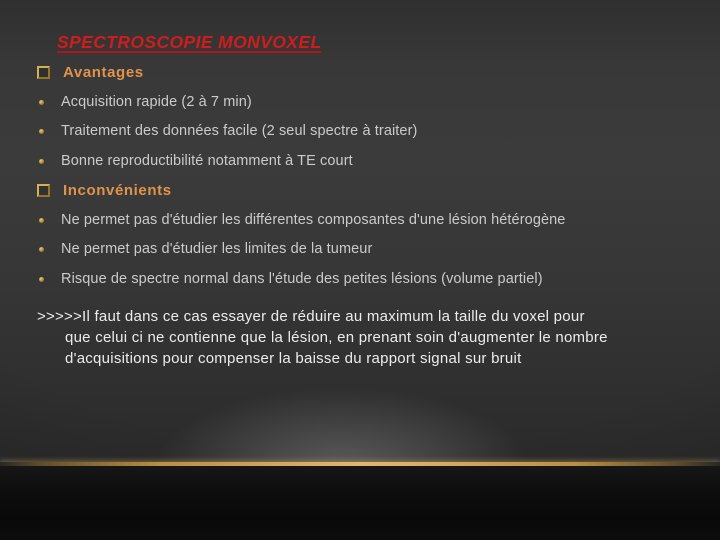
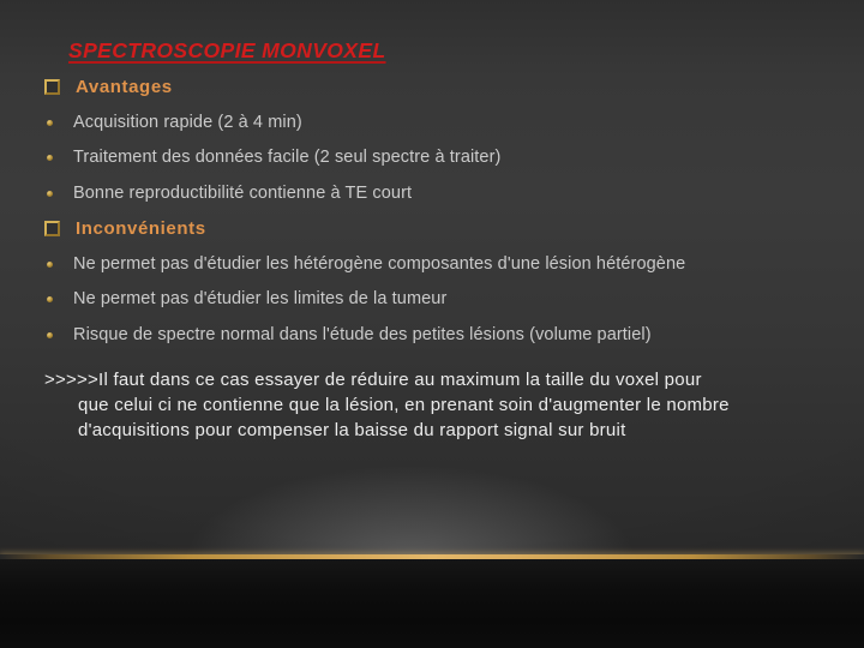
  SPECTROSCOPIE MONVOXEL
  Avantages
- Acquisition rapide (2 à 7 min)
+ Acquisition rapide (2 à 4 min)
  Traitement des données facile (2 seul spectre à traiter)
- Bonne reproductibilité notamment à TE court
+ Bonne reproductibilité contienne à TE court
  Inconvénients
- Ne permet pas d'étudier les différentes composantes d'une lésion hétérogène
+ Ne permet pas d'étudier les hétérogène composantes d'une lésion hétérogène
  Ne permet pas d'étudier les limites de la tumeur
  Risque de spectre normal dans l'étude des petites lésions (volume partiel)
  >>>>>Il faut dans ce cas essayer de réduire au maximum la taille du voxel pour
  que celui ci ne contienne que la lésion, en prenant soin d'augmenter le nombre
  d'acquisitions pour compenser la baisse du rapport signal sur bruit
